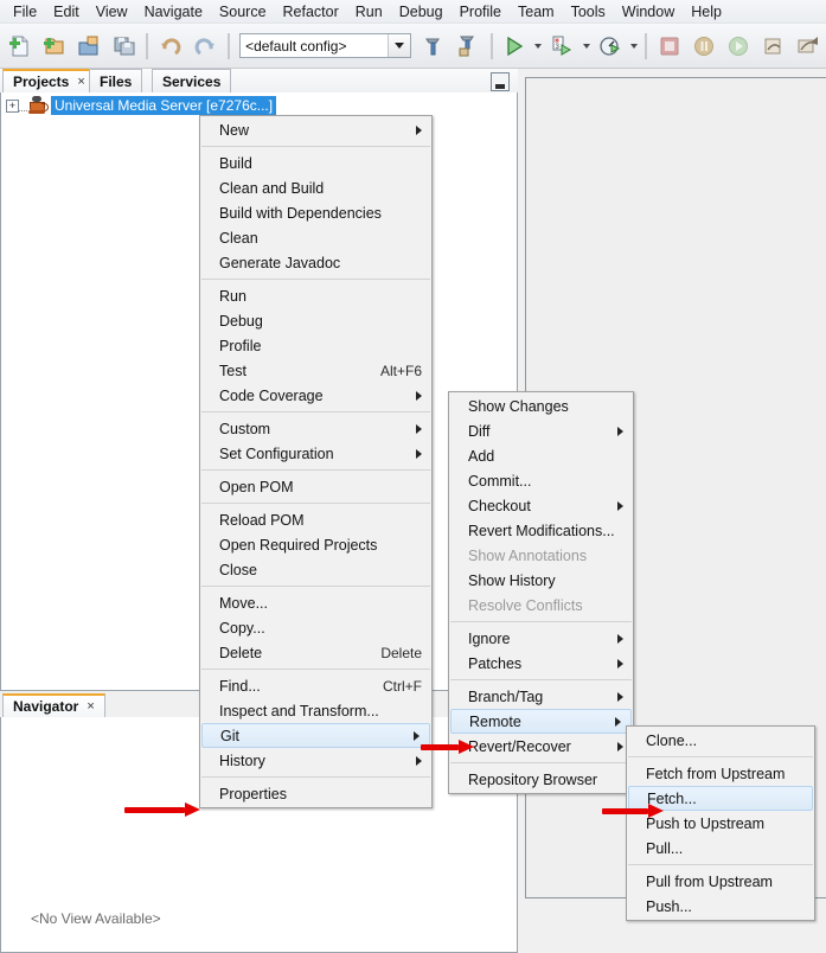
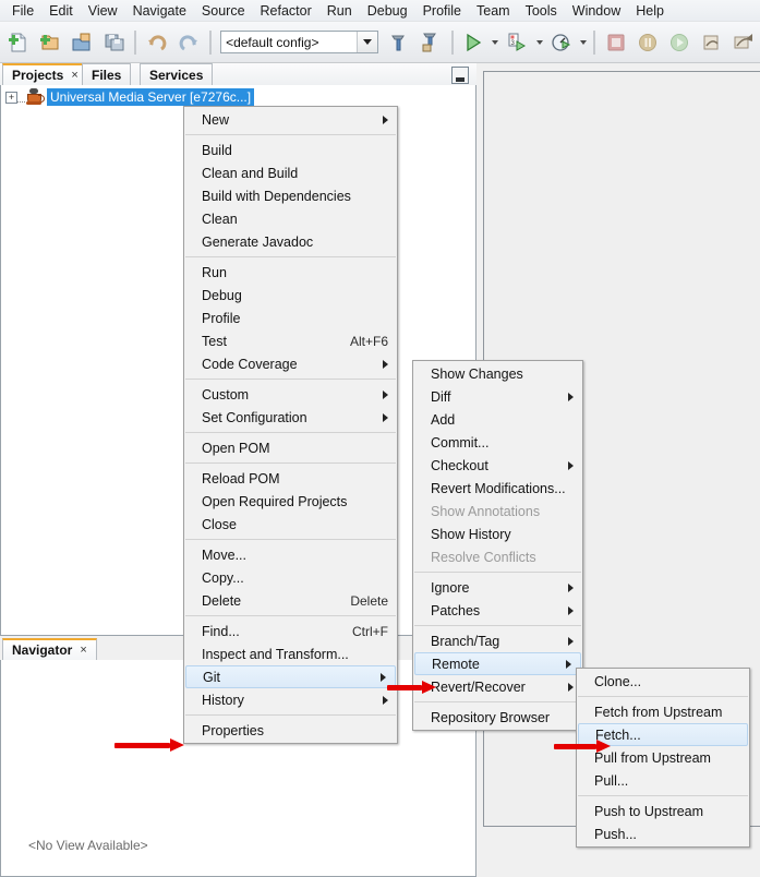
  File
  Edit
  View
  Navigate
  Source
  Refactor
  Run
  Debug
  Profile
  Team
  Tools
  Window
  Help
  <default config>
  Projects
  ×
  Files
  Services
  +
  Universal Media Server [e7276c...]
  Navigator
  ×
  <No View Available>
  New
  Build
  Clean and Build
  Build with Dependencies
  Clean
  Generate Javadoc
  Run
  Debug
  Profile
  Test
  Alt+F6
  Code Coverage
  Custom
  Set Configuration
  Open POM
  Reload POM
  Open Required Projects
  Close
  Move...
  Copy...
  Delete
  Delete
  Find...
  Ctrl+F
  Inspect and Transform...
  Git
  History
  Properties
  Show Changes
  Diff
  Add
  Commit...
  Checkout
  Revert Modifications...
  Show Annotations
  Show History
  Resolve Conflicts
  Ignore
  Patches
  Branch/Tag
  Remote
  Revert/Recover
  Repository Browser
  Clone...
  Fetch from Upstream
  Fetch...
- Push to Upstream
+ Pull from Upstream
  Pull...
- Pull from Upstream
+ Push to Upstream
  Push...
